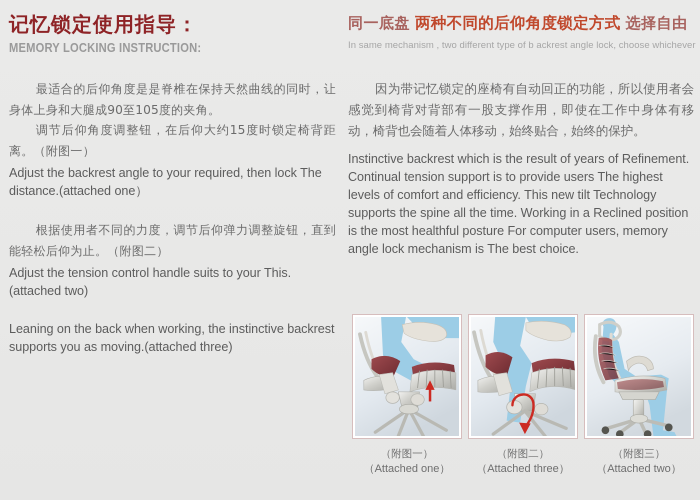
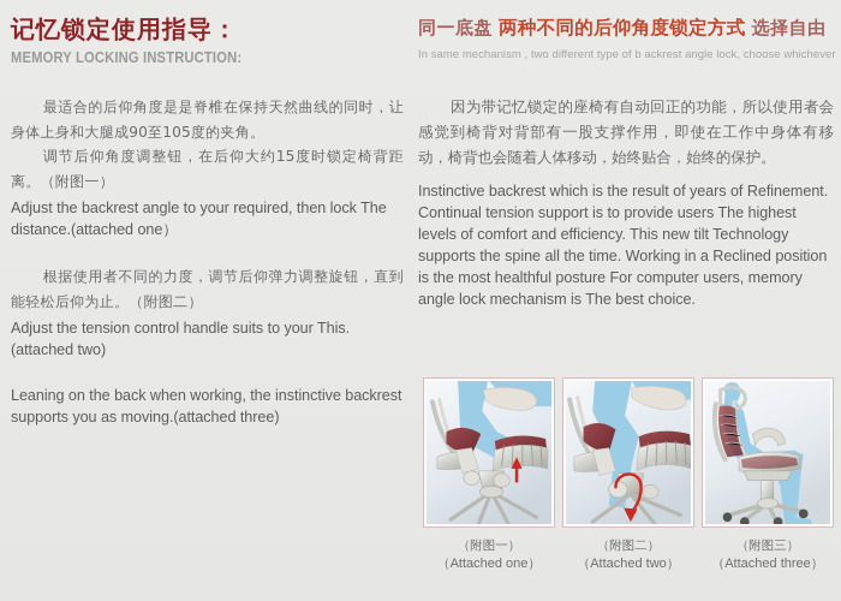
  记忆锁定使用指导：
  MEMORY LOCKING INSTRUCTION:
  最适合的后仰角度是是脊椎在保持天然曲线的同时，让身体上身和大腿成90至105度的夹角。
  调节后仰角度调整钮，在后仰大约15度时锁定椅背距离。（附图一）
  Adjust the backrest angle to your required, then lock The distance.(attached one）
  根据使用者不同的力度，调节后仰弹力调整旋钮，直到能轻松后仰为止。（附图二）
  Adjust the tension control handle suits to your This.(attached two)
  Leaning on the back when working, the instinctive backrest supports you as moving.(attached three)
  同一底盘 两种不同的后仰角度锁定方式 选择自由
  In same mechanism , two different type of b ackrest angle lock, choose whichever
  因为带记忆锁定的座椅有自动回正的功能，所以使用者会感觉到椅背对背部有一股支撑作用，即使在工作中身体有移动，椅背也会随着人体移动，始终贴合，始终的保护。
  Instinctive backrest which is the result of years of Refinement. Continual tension support is to provide users The highest levels of comfort and efficiency. This new tilt Technology supports the spine all the time. Working in a Reclined position is the most healthful posture For computer users, memory angle lock mechanism is The best choice.
  （附图一）
  （Attached one）
  （附图二）
- （Attached three）
+ （Attached two）
  （附图三）
- （Attached two）
+ （Attached three）
